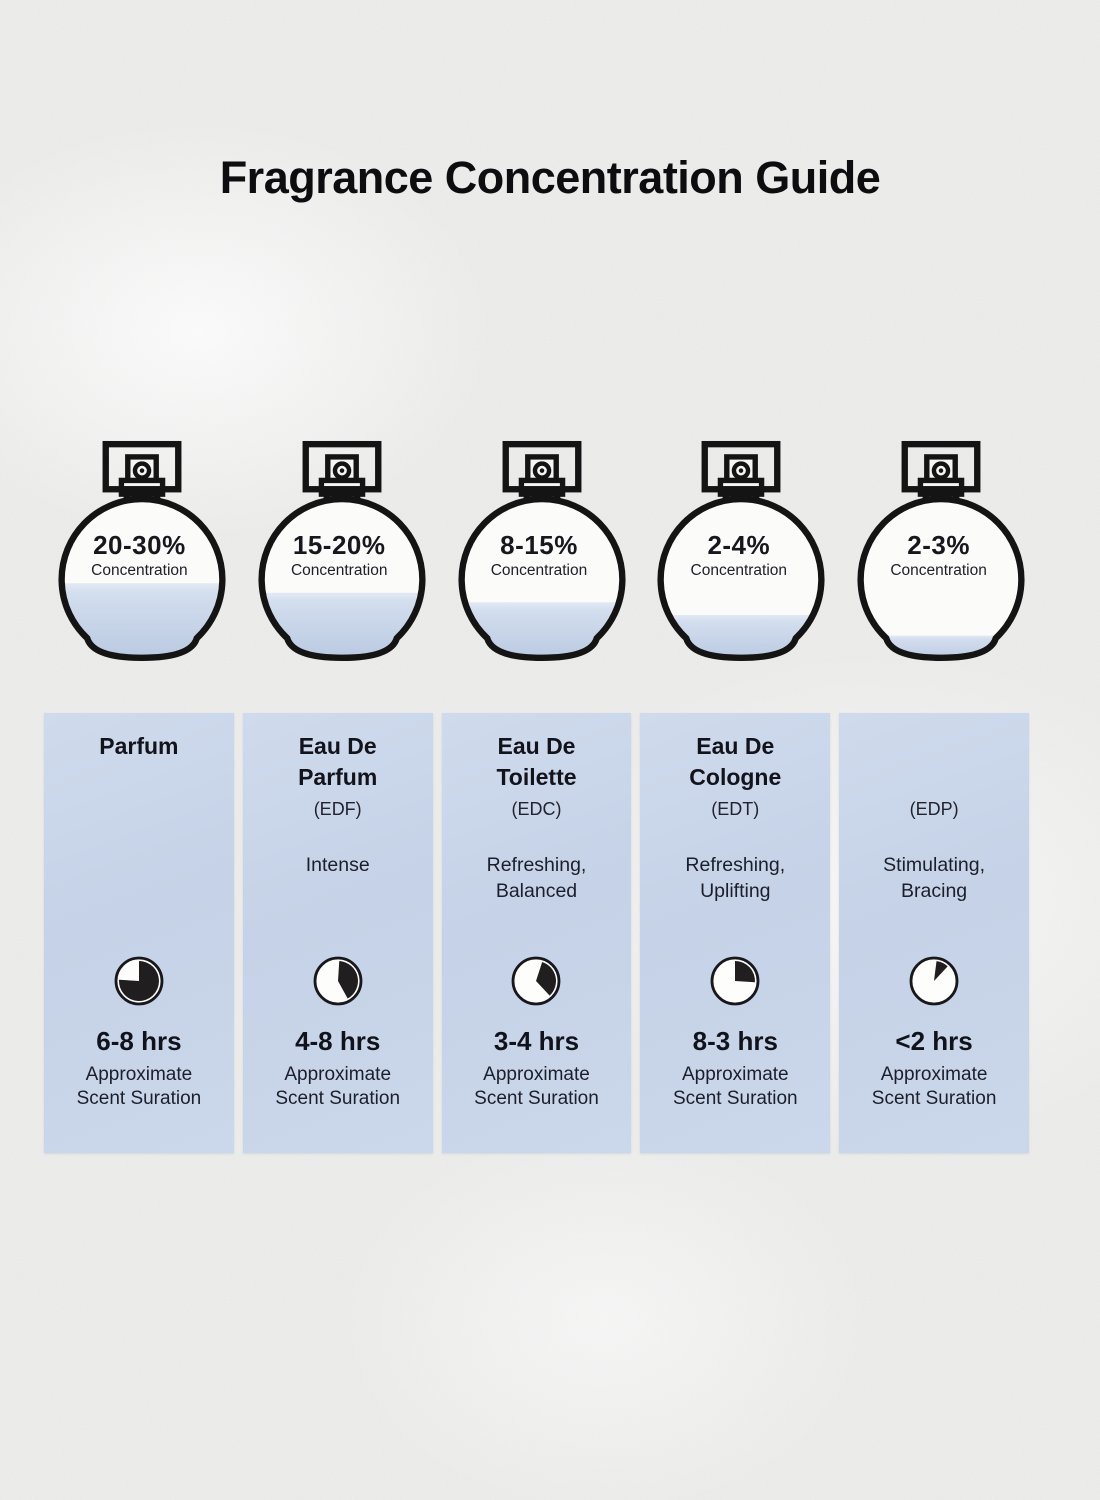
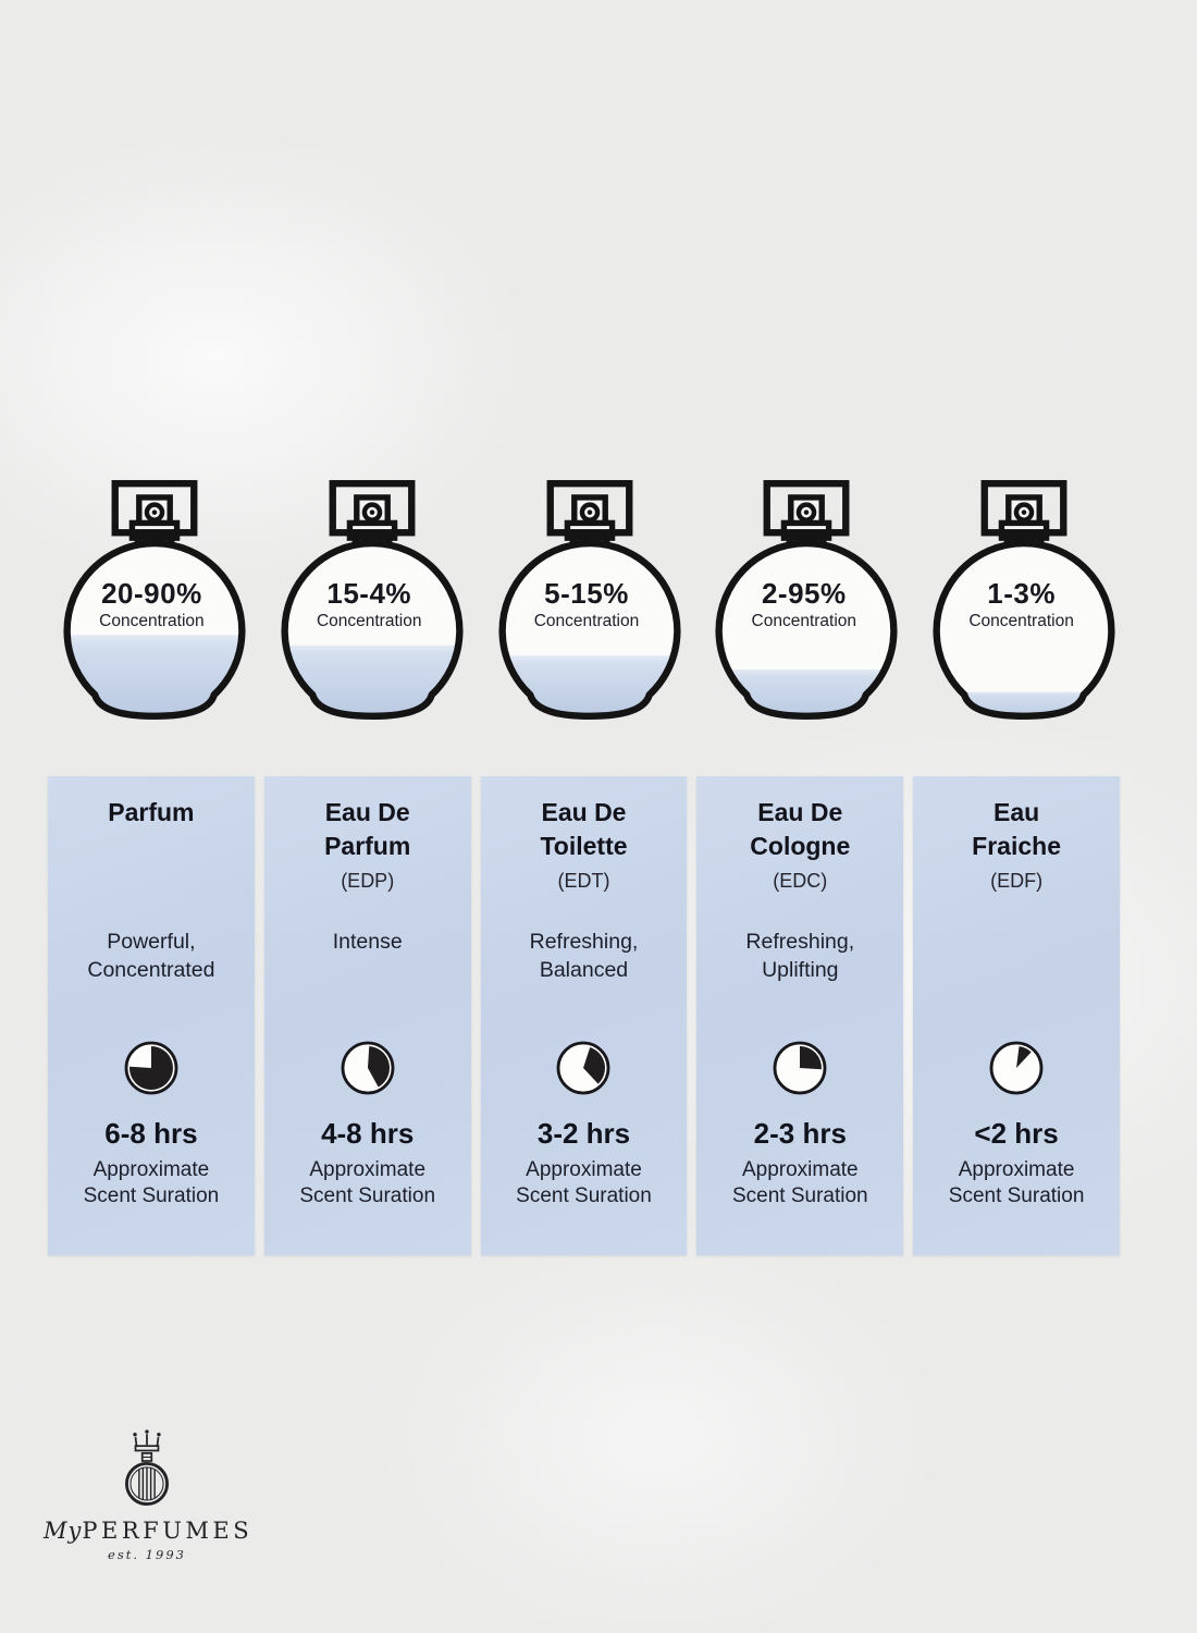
- Fragrance Concentration Guide
- 20-30%
+ 20-90%
  Concentration
- 15-20%
+ 15-4%
  Concentration
- 8-15%
+ 5-15%
  Concentration
- 2-4%
+ 2-95%
  Concentration
- 2-3%
+ 1-3%
  Concentration
  Parfum
+ Powerful,
+ Concentrated
  6-8 hrs
  Approximate
  Scent Suration
  Eau De
  Parfum
- (EDF)
+ (EDP)
  Intense
  4-8 hrs
  Approximate
  Scent Suration
  Eau De
  Toilette
- (EDC)
+ (EDT)
  Refreshing,
  Balanced
- 3-4 hrs
+ 3-2 hrs
  Approximate
  Scent Suration
  Eau De
  Cologne
- (EDT)
+ (EDC)
  Refreshing,
  Uplifting
- 8-3 hrs
+ 2-3 hrs
  Approximate
  Scent Suration
+ Eau
+ Fraiche
- (EDP)
+ (EDF)
- Stimulating,
- Bracing
  <2 hrs
  Approximate
  Scent Suration
+ MyPERFUMES
+ est. 1993
